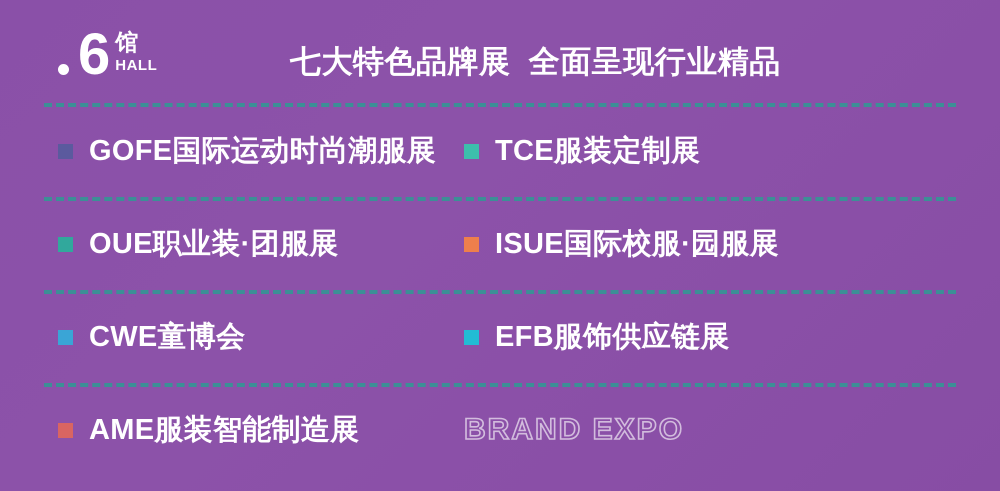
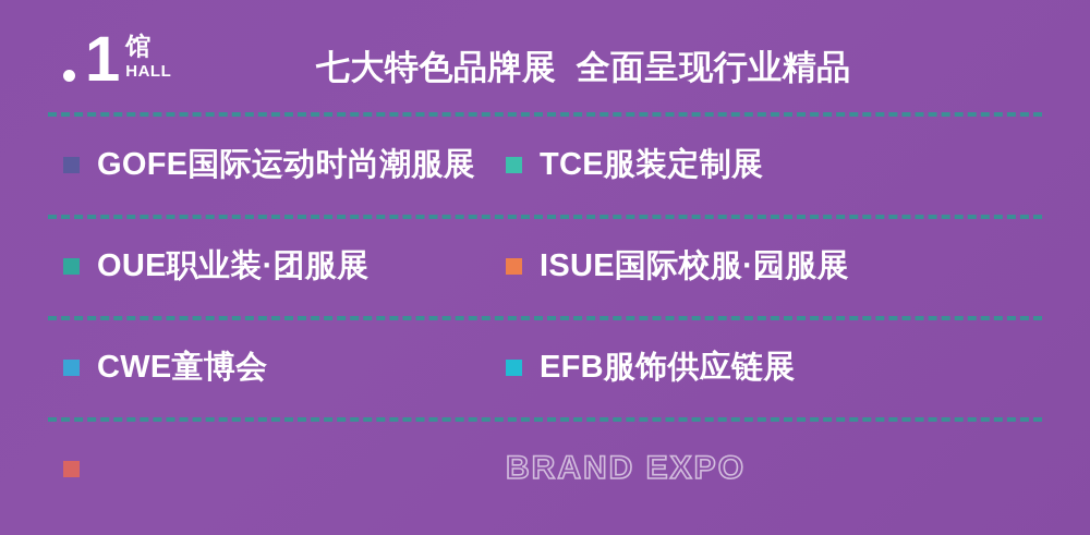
- 6
+ 1
  馆
  HALL
  七大特色品牌展 全面呈现行业精品
  GOFE国际运动时尚潮服展
  TCE服装定制展
  OUE职业装·团服展
  ISUE国际校服·园服展
  CWE童博会
  EFB服饰供应链展
- AME服装智能制造展
  BRAND EXPO
